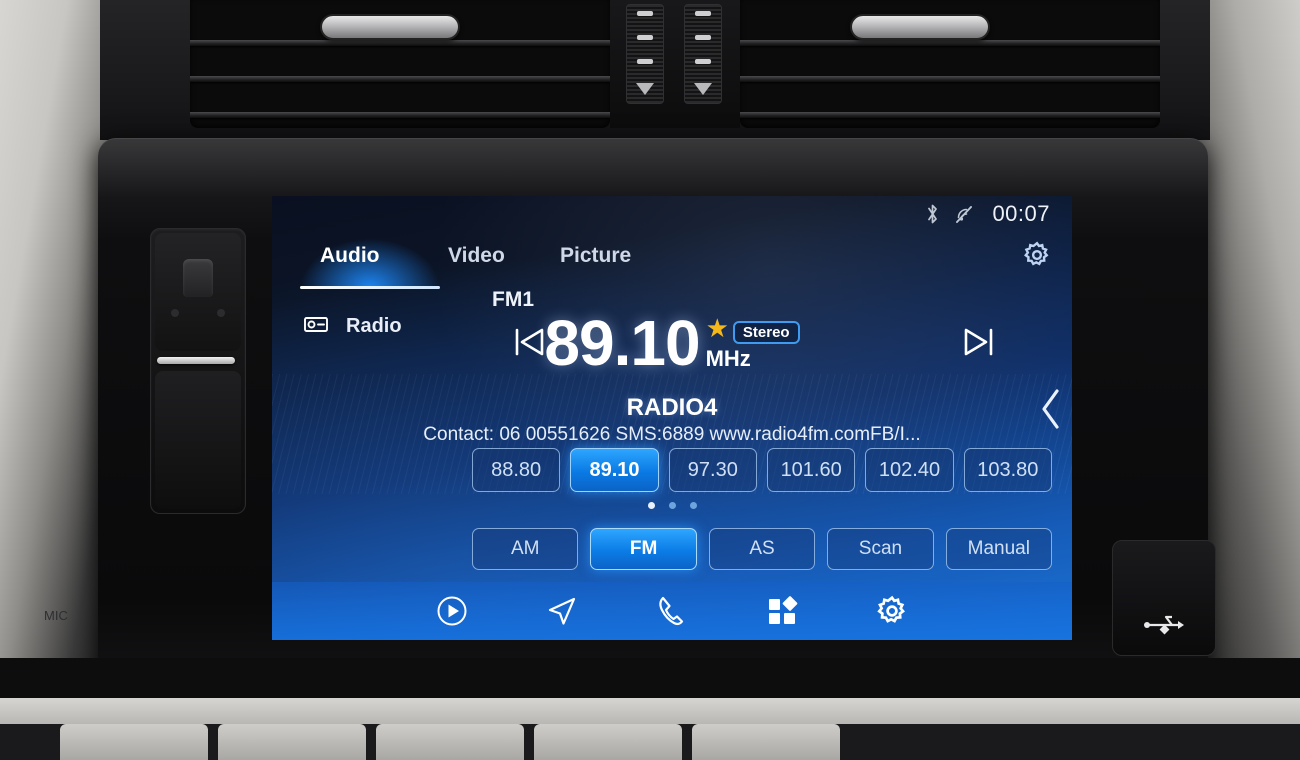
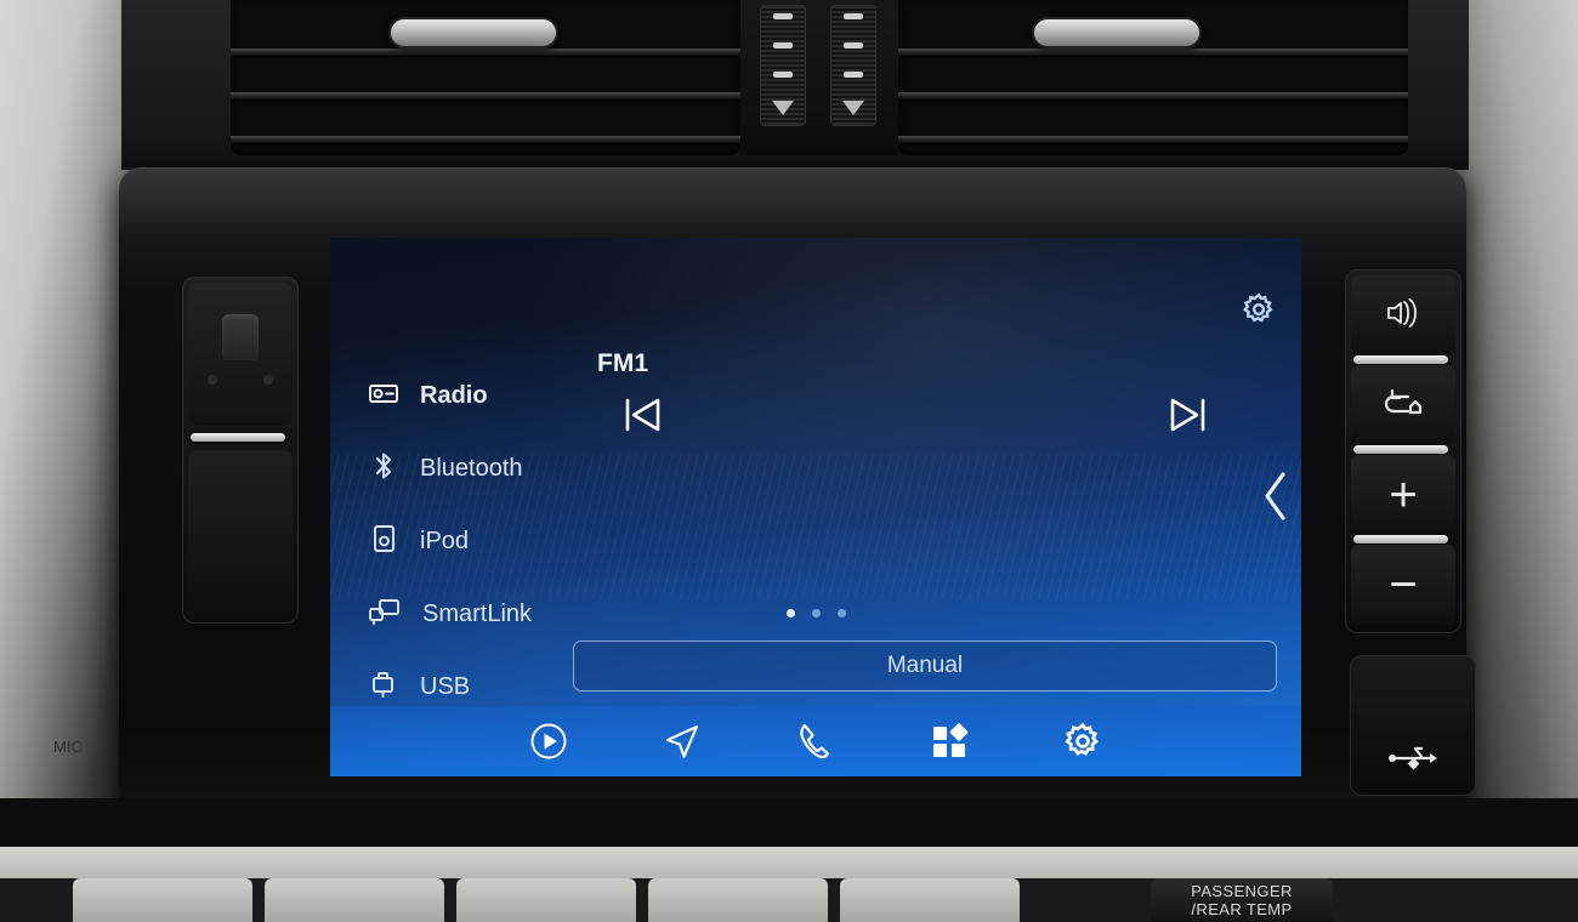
- 00:07
- Audio
- Video
- Picture
  Radio
+ Bluetooth
+ iPod
+ SmartLink
+ USB
  FM1
- 89.10 ★ Stereo
- MHz
- RADIO4
- Contact: 06 00551626 SMS:6889 www.radio4fm.comFB/I...
- 88.80
- 89.10
- 97.30
- 101.60
- 102.40
- 103.80
- AM
- FM
- AS
- Scan
  Manual
+ +
+ −
  MIC
+ PASSENGER
+ /REAR TEMP
